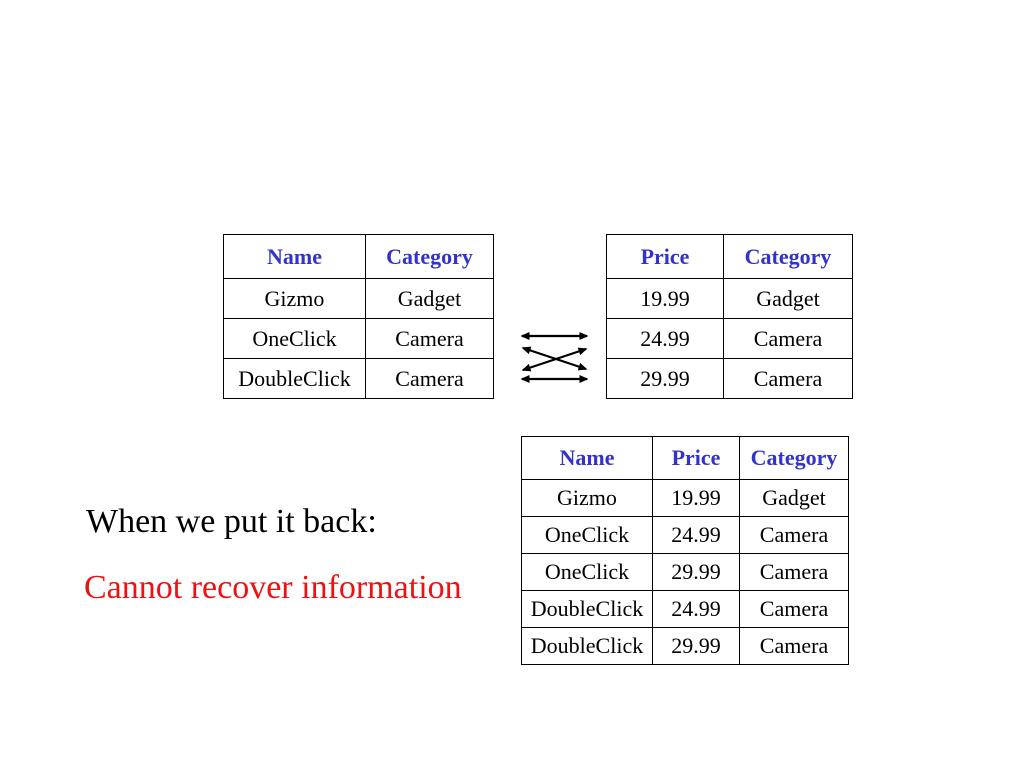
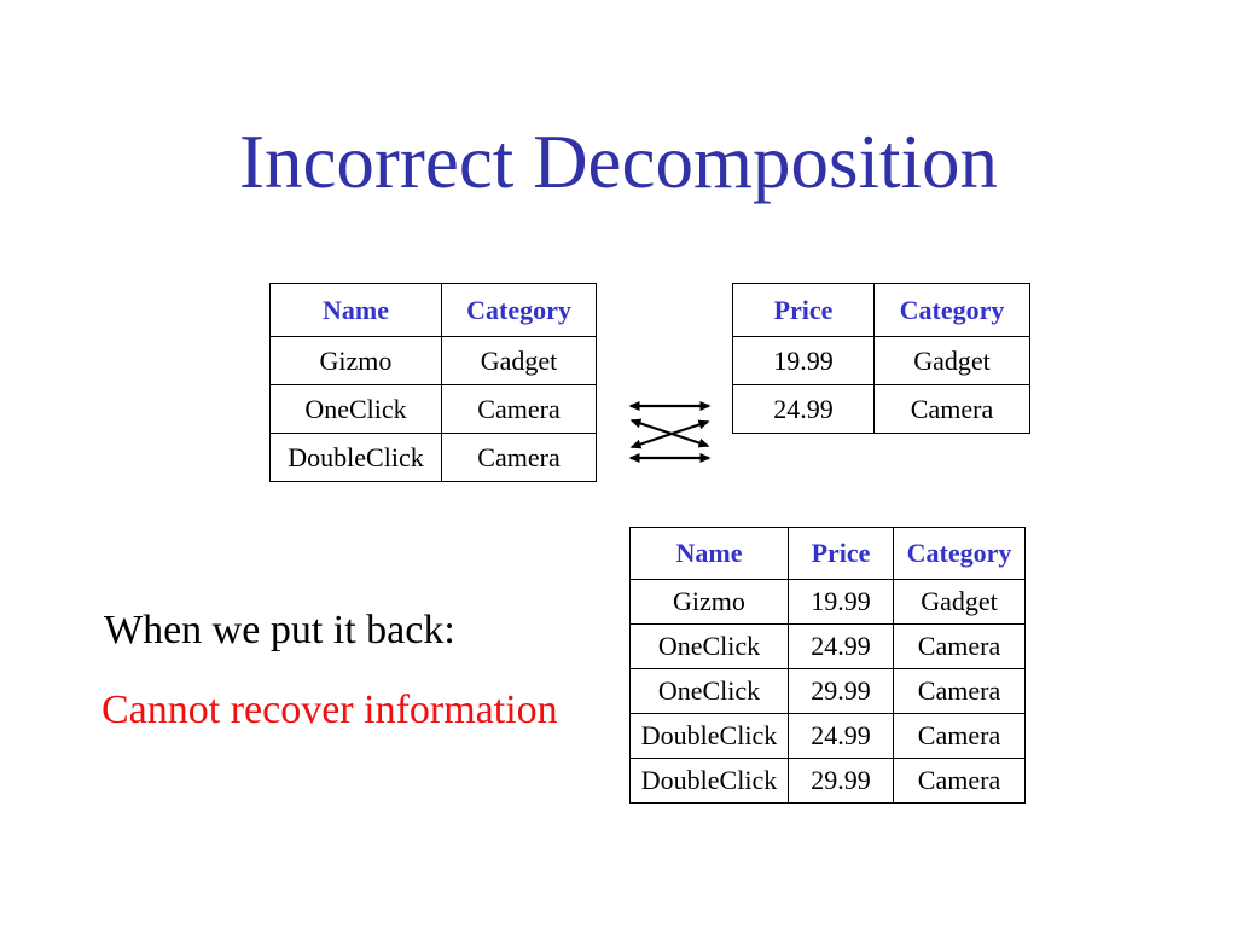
+ Incorrect Decomposition
  Name	Category
  Gizmo	Gadget
  OneClick	Camera
  DoubleClick	Camera
  Price	Category
  19.99	Gadget
  24.99	Camera
- 29.99	Camera
  Name	Price	Category
  Gizmo	19.99	Gadget
  OneClick	24.99	Camera
  OneClick	29.99	Camera
  DoubleClick	24.99	Camera
  DoubleClick	29.99	Camera
  When we put it back:
  Cannot recover information
